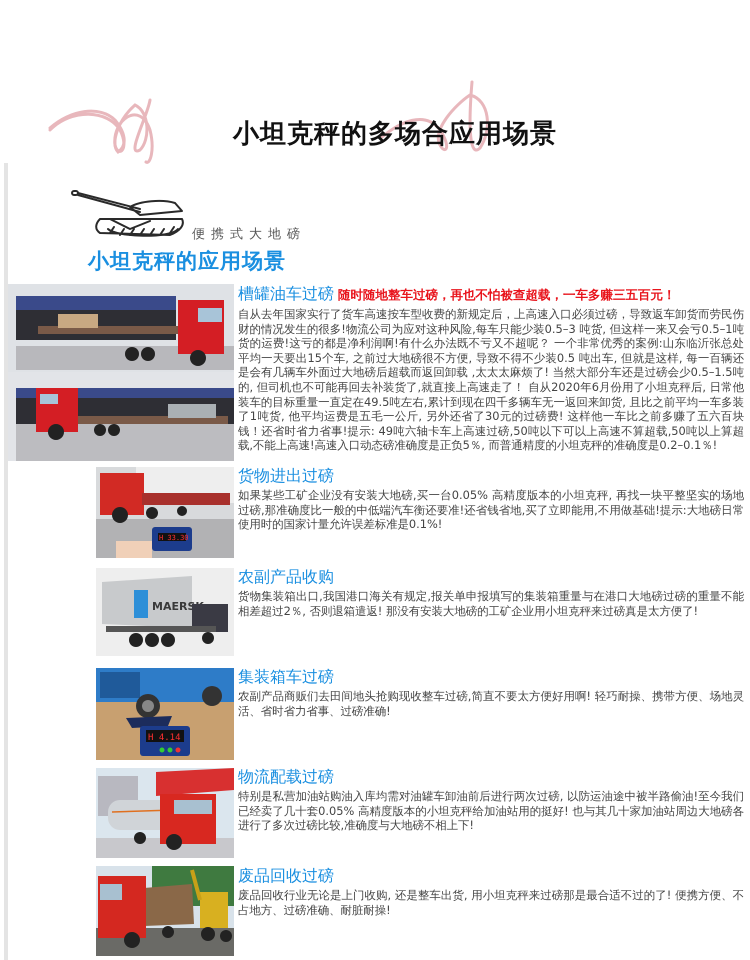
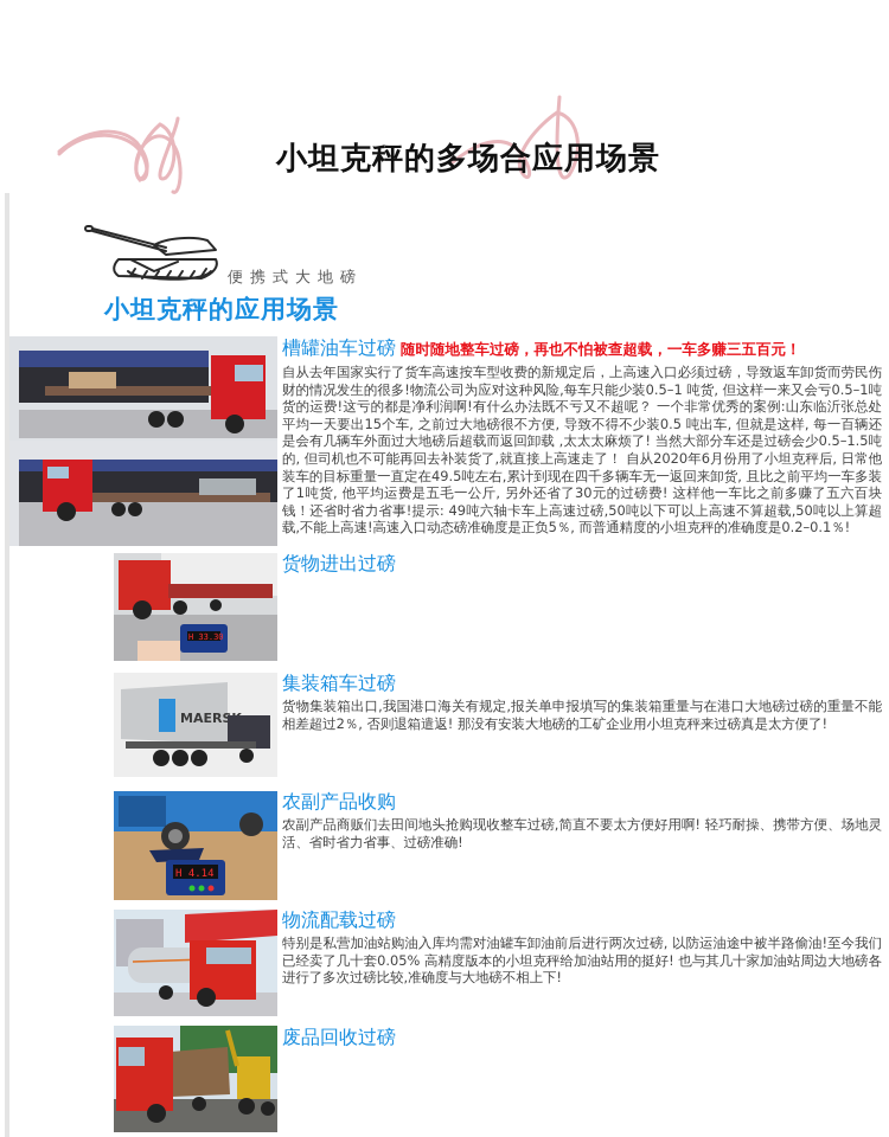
  小坦克秤的多场合应用场景
  便携式大地磅
  小坦克秤的应用场景
  槽罐油车过磅 随时随地整车过磅，再也不怕被查超载，一车多赚三五百元！
- 自从去年国家实行了货车高速按车型收费的新规定后，上高速入口必须过磅，导致返车卸货而劳民伤财的情况发生的很多!物流公司为应对这种风险,每车只能少装0.5–3 吨货, 但这样一来又会亏0.5–1吨货的运费!这亏的都是净利润啊!有什么办法既不亏又不超呢？ 一个非常优秀的案例:山东临沂张总处平均一天要出15个车, 之前过大地磅很不方便, 导致不得不少装0.5 吨出车, 但就是这样, 每一百辆还是会有几辆车外面过大地磅后超载而返回卸载 ,太太太麻烦了! 当然大部分车还是过磅会少0.5–1.5吨的, 但司机也不可能再回去补装货了,就直接上高速走了！ 自从2020年6月份用了小坦克秤后, 日常他装车的目标重量一直定在49.5吨左右,累计到现在四千多辆车无一返回来卸货, 且比之前平均一车多装了1吨货, 他平均运费是五毛一公斤, 另外还省了30元的过磅费! 这样他一车比之前多赚了五六百块钱！还省时省力省事!提示: 49吨六轴卡车上高速过磅,50吨以下可以上高速不算超载,50吨以上算超载,不能上高速!高速入口动态磅准确度是正负5％, 而普通精度的小坦克秤的准确度是0.2–0.1％!
+ 自从去年国家实行了货车高速按车型收费的新规定后，上高速入口必须过磅，导致返车卸货而劳民伤财的情况发生的很多!物流公司为应对这种风险,每车只能少装0.5–1 吨货, 但这样一来又会亏0.5–1吨货的运费!这亏的都是净利润啊!有什么办法既不亏又不超呢？ 一个非常优秀的案例:山东临沂张总处平均一天要出15个车, 之前过大地磅很不方便, 导致不得不少装0.5 吨出车, 但就是这样, 每一百辆还是会有几辆车外面过大地磅后超载而返回卸载 ,太太太麻烦了! 当然大部分车还是过磅会少0.5–1.5吨的, 但司机也不可能再回去补装货了,就直接上高速走了！ 自从2020年6月份用了小坦克秤后, 日常他装车的目标重量一直定在49.5吨左右,累计到现在四千多辆车无一返回来卸货, 且比之前平均一车多装了1吨货, 他平均运费是五毛一公斤, 另外还省了30元的过磅费! 这样他一车比之前多赚了五六百块钱！还省时省力省事!提示: 49吨六轴卡车上高速过磅,50吨以下可以上高速不算超载,50吨以上算超载,不能上高速!高速入口动态磅准确度是正负5％, 而普通精度的小坦克秤的准确度是0.2–0.1％!
  H 33.30
  货物进出过磅
- 如果某些工矿企业没有安装大地磅,买一台0.05% 高精度版本的小坦克秤, 再找一块平整坚实的场地过磅,那准确度比一般的中低端汽车衡还要准!还省钱省地,买了立即能用,不用做基础!提示:大地磅日常使用时的国家计量允许误差标准是0.1%!
  MAERS
- 农副产品收购
+ 集装箱车过磅
  货物集装箱出口,我国港口海关有规定,报关单申报填写的集装箱重量与在港口大地磅过磅的重量不能相差超过2％, 否则退箱遣返! 那没有安装大地磅的工矿企业用小坦克秤来过磅真是太方便了!
  H 4.14
- 集装箱车过磅
+ 农副产品收购
  农副产品商贩们去田间地头抢购现收整车过磅,简直不要太方便好用啊! 轻巧耐操、携带方便、场地灵活、省时省力省事、过磅准确!
  物流配载过磅
  特别是私营加油站购油入库均需对油罐车卸油前后进行两次过磅, 以防运油途中被半路偷油!至今我们已经卖了几十套0.05% 高精度版本的小坦克秤给加油站用的挺好! 也与其几十家加油站周边大地磅各进行了多次过磅比较,准确度与大地磅不相上下!
  废品回收过磅
- 废品回收行业无论是上门收购, 还是整车出货, 用小坦克秤来过磅那是最合适不过的了! 便携方便、不占地方、过磅准确、耐脏耐操!
